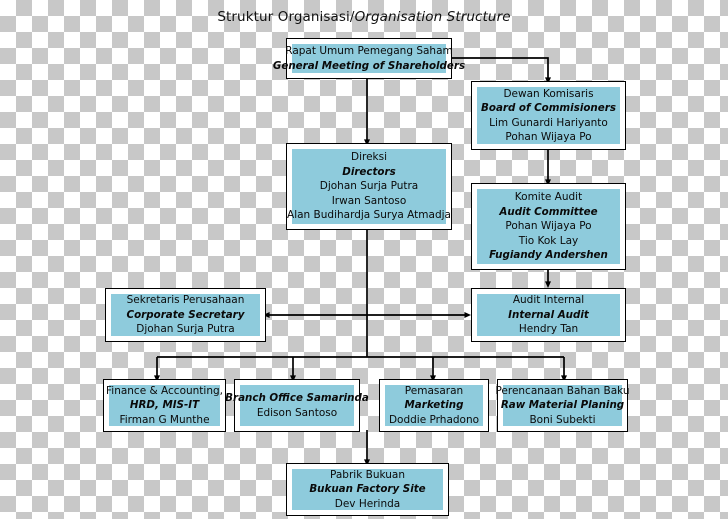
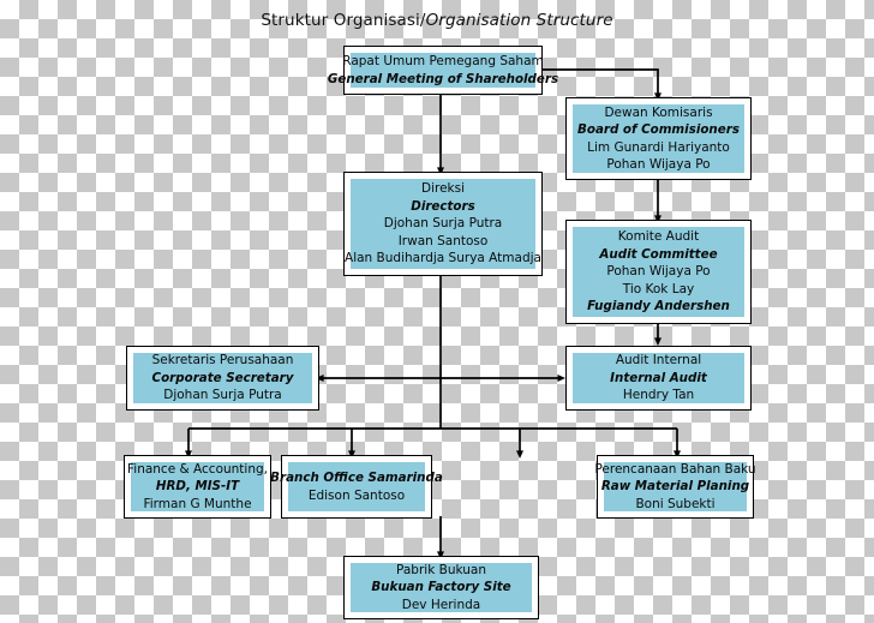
  Struktur Organisasi/Organisation Structure
  Rapat Umum Pemegang Saham
  General Meeting of Shareholders
  Dewan Komisaris
  Board of Commisioners
  Lim Gunardi Hariyanto
  Pohan Wijaya Po
  Direksi
  Directors
  Djohan Surja Putra
  Irwan Santoso
  Alan Budihardja Surya Atmadja
  Komite Audit
  Audit Committee
  Pohan Wijaya Po
  Tio Kok Lay
  Fugiandy Andershen
  Sekretaris Perusahaan
  Corporate Secretary
  Djohan Surja Putra
  Audit Internal
  Internal Audit
  Hendry Tan
  Finance & Accounting,
  HRD, MIS-IT
  Firman G Munthe
  Branch Office Samarinda
  Edison Santoso
- Pemasaran
- Marketing
- Doddie Prhadono
  Perencanaan Bahan Baku
  Raw Material Planing
  Boni Subekti
  Pabrik Bukuan
  Bukuan Factory Site
  Dev Herinda
